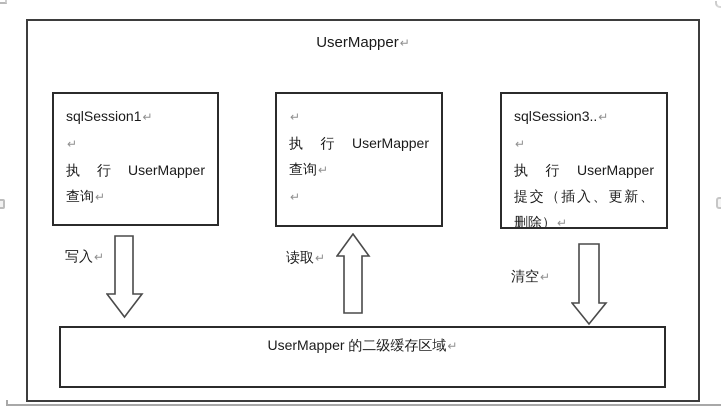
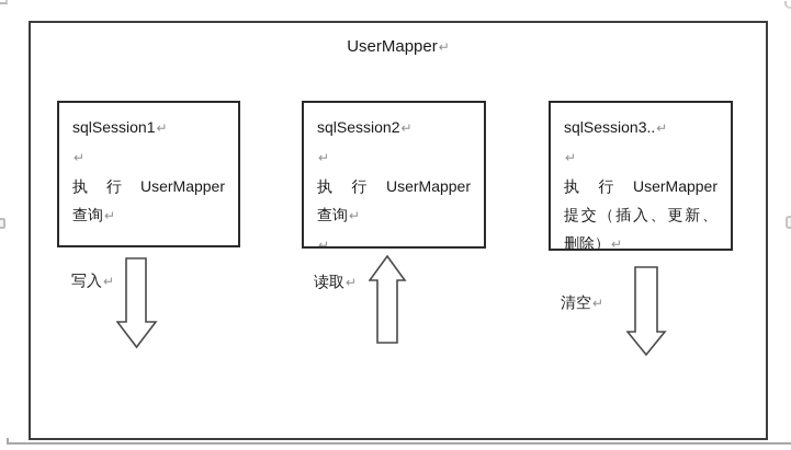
  UserMapper↵
  sqlSession1↵
  ↵
  执 行 UserMapper
  查询↵
+ sqlSession2↵
  ↵
  执 行 UserMapper
  查询↵
  ↵
  sqlSession3..↵
  ↵
  执 行 UserMapper
  提交（插入、更新、
  删除）↵
  写入↵
  读取↵
  清空↵
- UserMapper 的二级缓存区域↵
